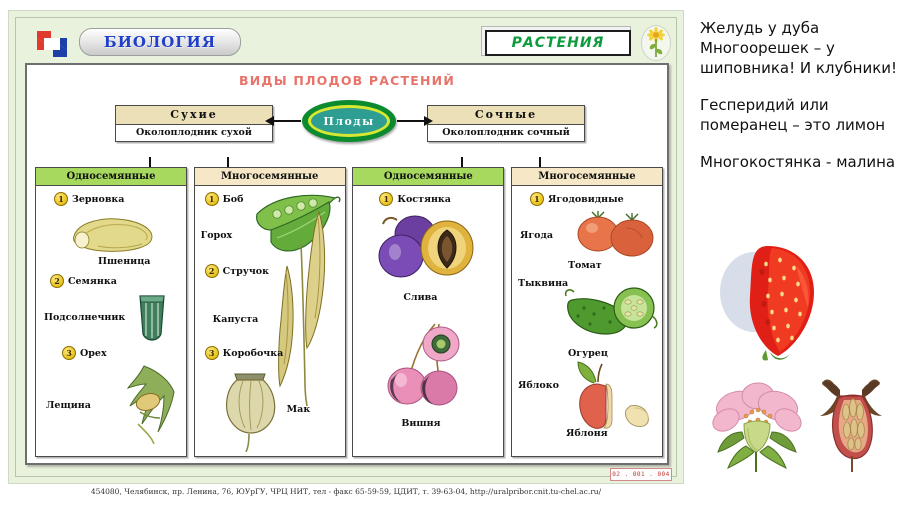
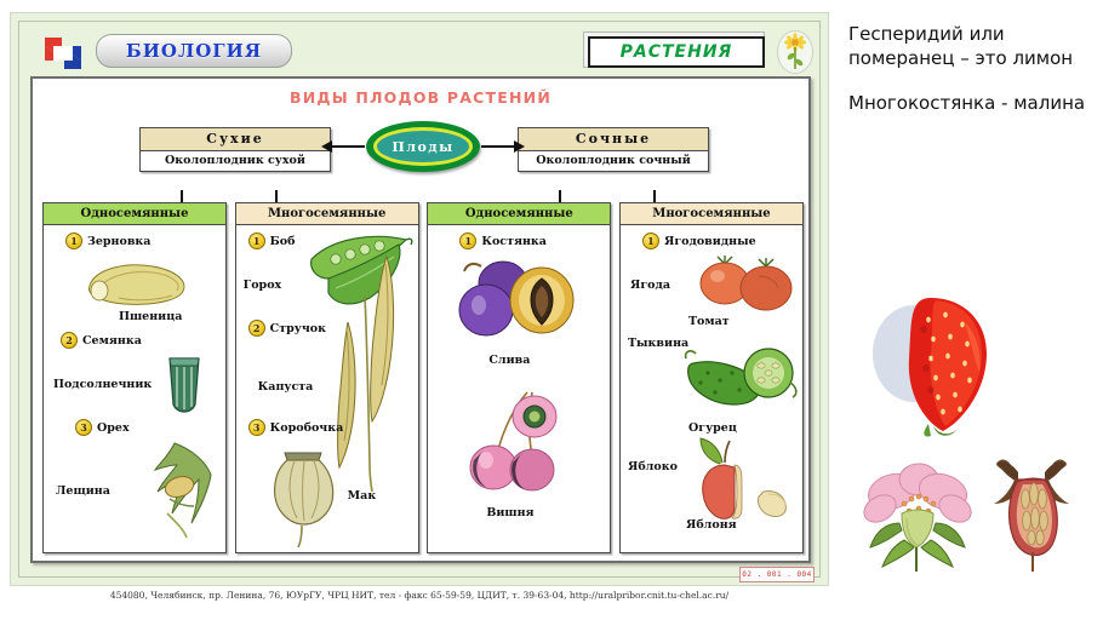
  БИОЛОГИЯ
  РАСТЕНИЯ
  ВИДЫ ПЛОДОВ РАСТЕНИЙ
  Сухие
  Околоплодник сухой
  Сочные
  Околоплодник сочный
  Плоды
  Односемянные
  1
  Зерновка
  Пшеница
  2
  Семянка
  Подсолнечник
  3
  Орех
  Лещина
  Многосемянные
  1
  Боб
  Горох
  2
  Стручок
  Капуста
  3
  Коробочка
  Мак
  Односемянные
  1
  Костянка
  Слива
  Вишня
  Многосемянные
  1
  Ягодовидные
  Ягода
  Томат
  Тыквина
  Огурец
  Яблоко
  Яблоня
  454080, Челябинск, пр. Ленина, 76, ЮУрГУ, ЧРЦ НИТ, тел - факс 65-59-59, ЦДИТ, т. 39-63-04, http://uralpribor.cnit.tu-chel.ac.ru/
- Желудь у дуба Многоорешек – у шиповника! И клубники!
  Гесперидий или померанец – это лимон
  Многокостянка - малина
